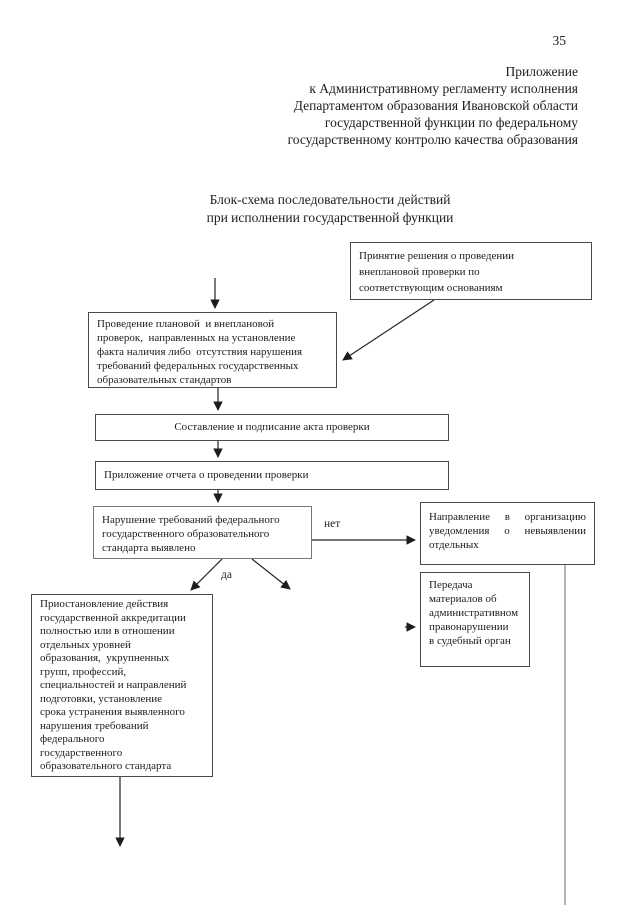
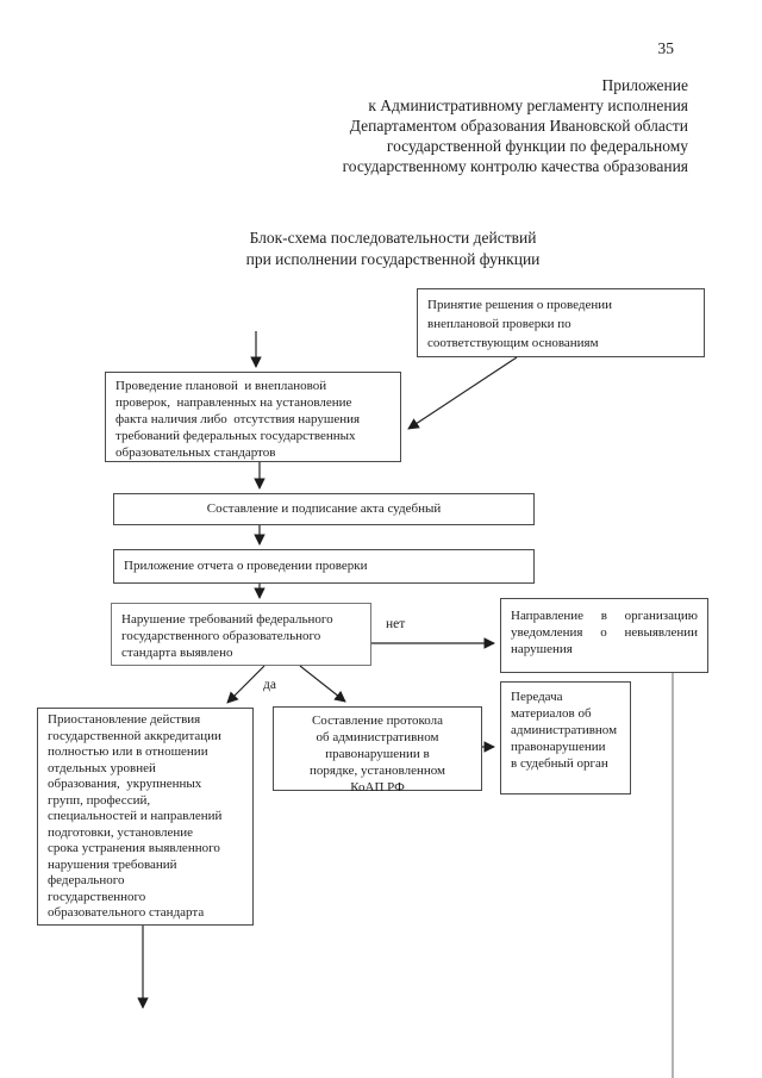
  35
  Приложение
  к Административному регламенту исполнения
  Департаментом образования Ивановской области
  государственной функции по федеральному
  государственному контролю качества образования
  Блок-схема последовательности действий
  при исполнении государственной функции
  Принятие решения о проведении
  внеплановой проверки по
  соответствующим основаниям
  Проведение плановой и внеплановой
  проверок, направленных на установление
  факта наличия либо отсутствия нарушения
  требований федеральных государственных
  образовательных стандартов
- Составление и подписание акта проверки
+ Составление и подписание акта судебный
  Приложение отчета о проведении проверки
  Нарушение требований федерального
  государственного образовательного
  стандарта выявлено
- Направление в организацию уведомления о невыявлении отдельных
+ Направление в организацию уведомления о невыявлении нарушения
  Приостановление действия
  государственной аккредитации
  полностью или в отношении
  отдельных уровней
  образования, укрупненных
  групп, профессий,
  специальностей и направлений
  подготовки, установление
  срока устранения выявленного
  нарушения требований
  федерального
  государственного
  образовательного стандарта
+ Составление протокола
+ об административном
+ правонарушении в
+ порядке, установленном
+ КоАП РФ
  Передача
  материалов об
  административном
  правонарушении
  в судебный орган
  нет
  да
